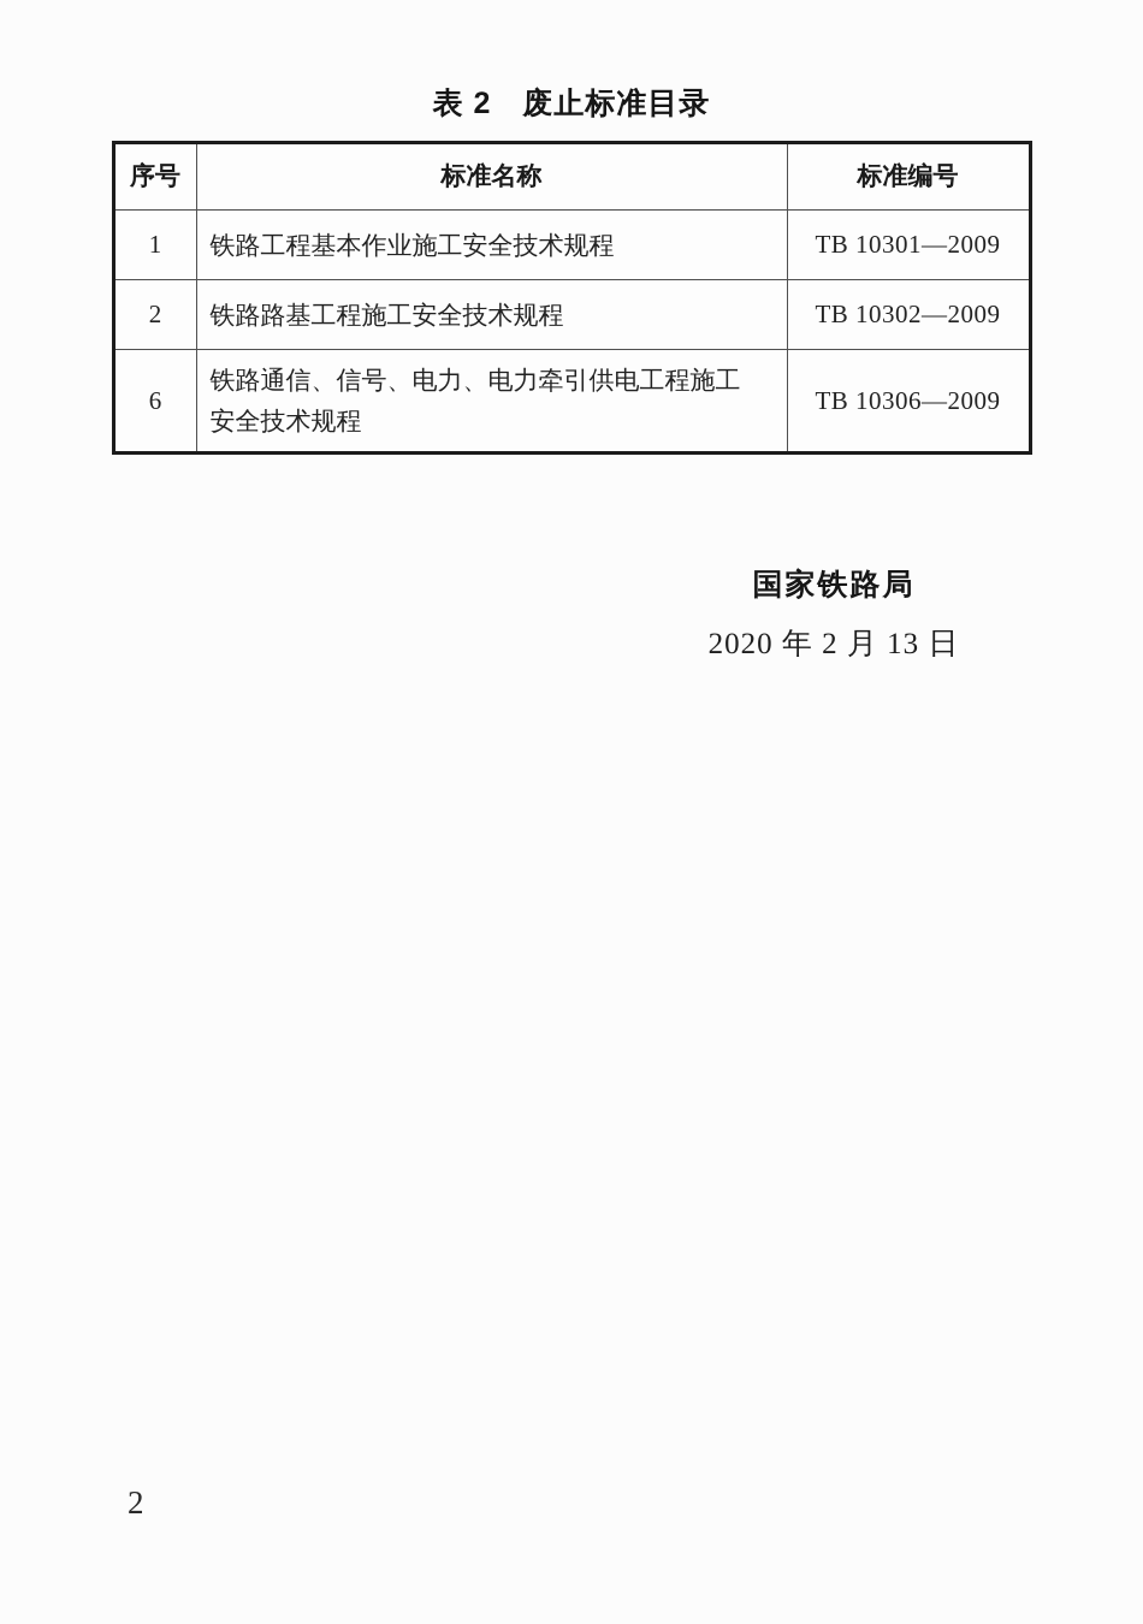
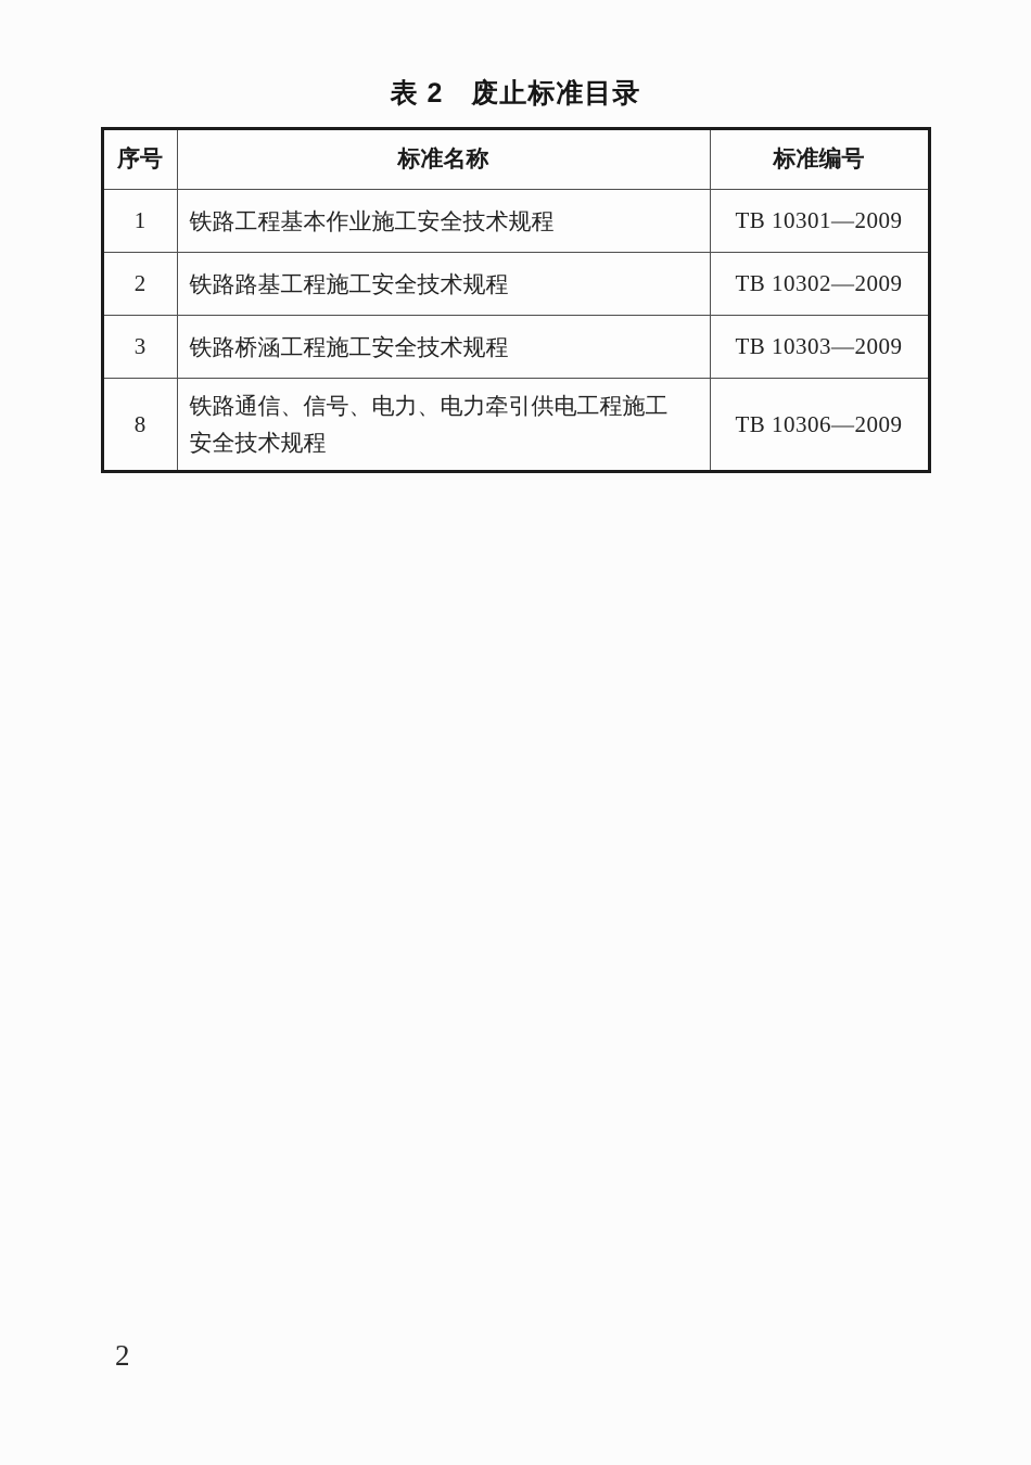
  表 2 废止标准目录
  序号	标准名称	标准编号
  1	铁路工程基本作业施工安全技术规程	TB 10301—2009
  2	铁路路基工程施工安全技术规程	TB 10302—2009
+ 3	铁路桥涵工程施工安全技术规程	TB 10303—2009
- 6	铁路通信、信号、电力、电力牵引供电工程施工安全技术规程	TB 10306—2009
+ 8	铁路通信、信号、电力、电力牵引供电工程施工安全技术规程	TB 10306—2009
- 国家铁路局
- 2020 年 2 月 13 日
  2
